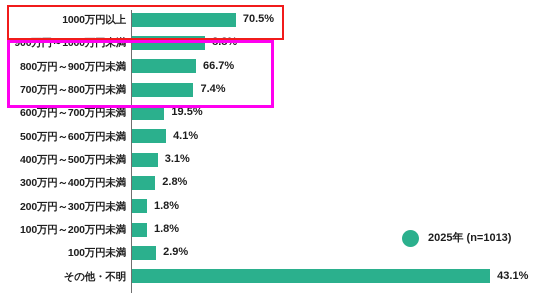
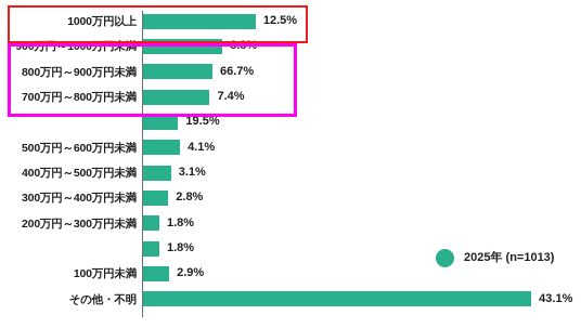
  1000万円以上
- 70.5%
+ 12.5%
  900万円～1000万円未満
  8.8%
  800万円～900万円未満
  66.7%
  700万円～800万円未満
  7.4%
- 600万円～700万円未満
  19.5%
  500万円～600万円未満
  4.1%
  400万円～500万円未満
  3.1%
  300万円～400万円未満
  2.8%
  200万円～300万円未満
  1.8%
- 100万円～200万円未満
  1.8%
  100万円未満
  2.9%
  その他・不明
  43.1%
  2025年 (n=1013)
